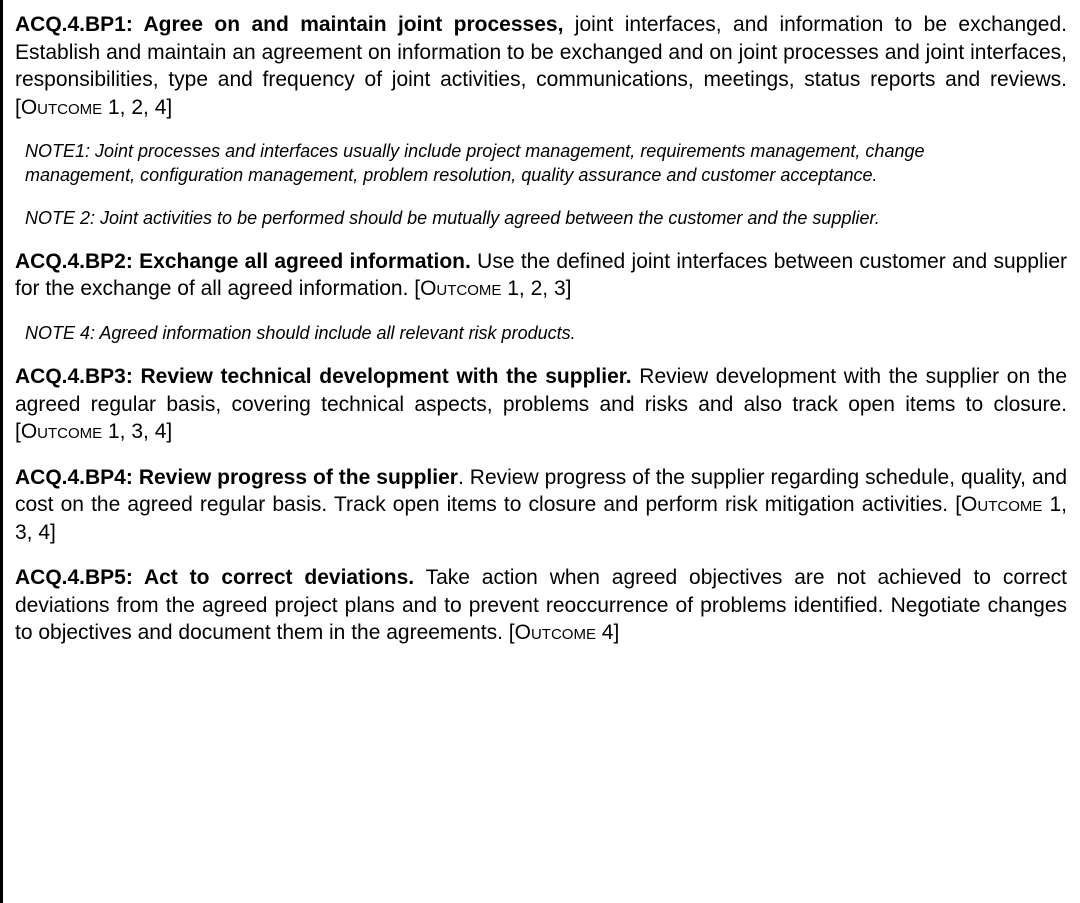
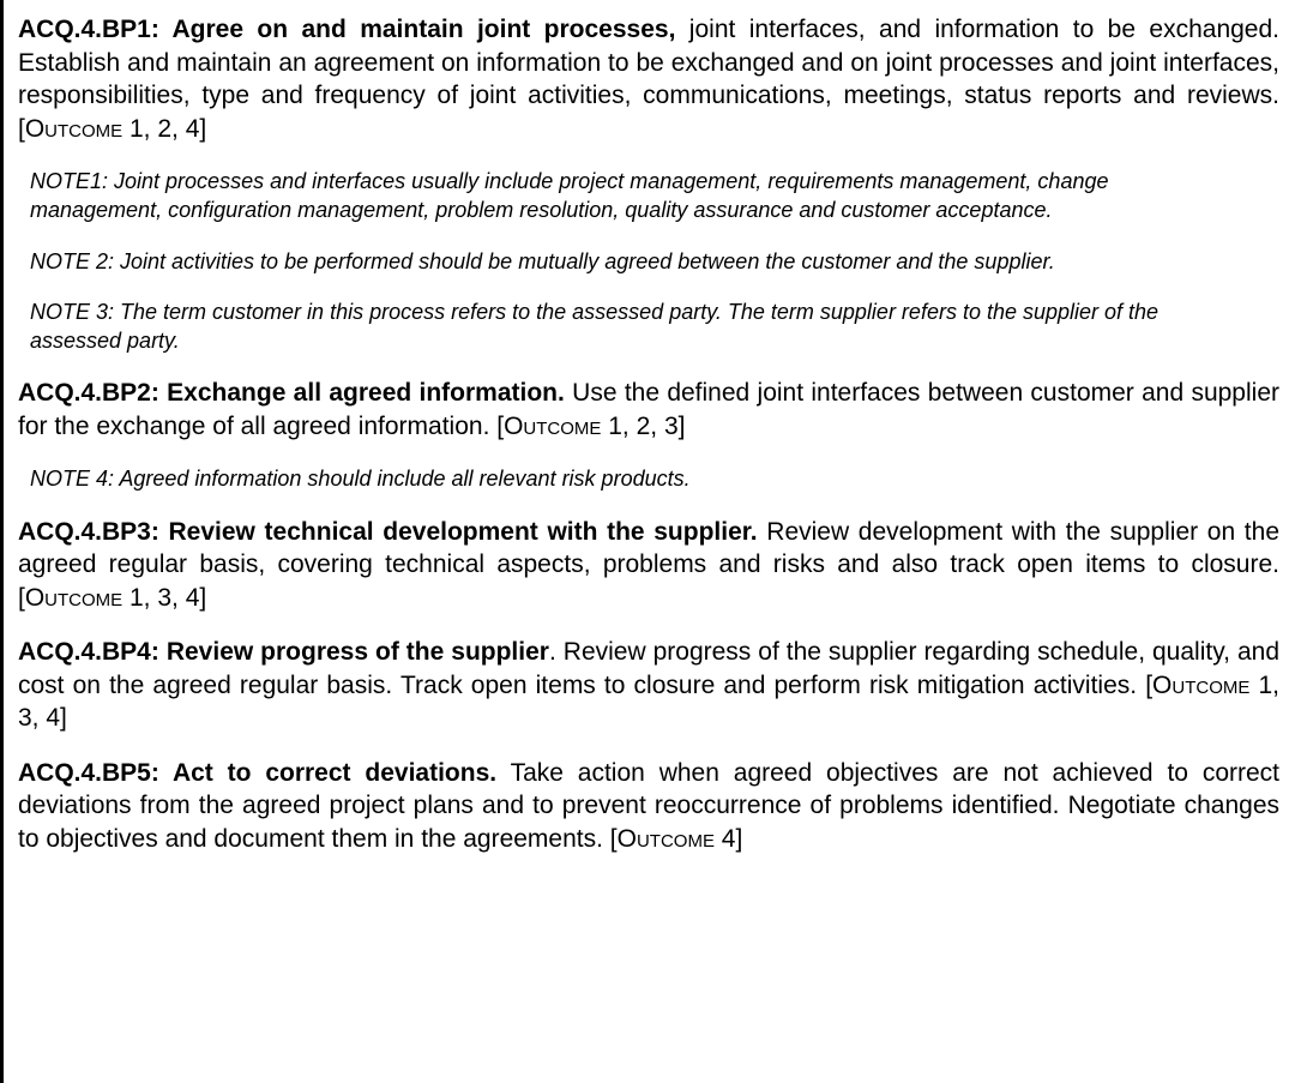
  ACQ.4.BP1: Agree on and maintain joint processes, joint interfaces, and information to be exchanged. Establish and maintain an agreement on information to be exchanged and on joint processes and joint interfaces, responsibilities, type and frequency of joint activities, communications, meetings, status reports and reviews. [Outcome 1, 2, 4]
  NOTE1: Joint processes and interfaces usually include project management, requirements management, change management, configuration management, problem resolution, quality assurance and customer acceptance.
  NOTE 2: Joint activities to be performed should be mutually agreed between the customer and the supplier.
+ NOTE 3: The term customer in this process refers to the assessed party. The term supplier refers to the supplier of the assessed party.
  ACQ.4.BP2: Exchange all agreed information. Use the defined joint interfaces between customer and supplier for the exchange of all agreed information. [Outcome 1, 2, 3]
  NOTE 4: Agreed information should include all relevant risk products.
  ACQ.4.BP3: Review technical development with the supplier. Review development with the supplier on the agreed regular basis, covering technical aspects, problems and risks and also track open items to closure. [Outcome 1, 3, 4]
  ACQ.4.BP4: Review progress of the supplier. Review progress of the supplier regarding schedule, quality, and cost on the agreed regular basis. Track open items to closure and perform risk mitigation activities. [Outcome 1, 3, 4]
  ACQ.4.BP5: Act to correct deviations. Take action when agreed objectives are not achieved to correct deviations from the agreed project plans and to prevent reoccurrence of problems identified. Negotiate changes to objectives and document them in the agreements. [Outcome 4]
